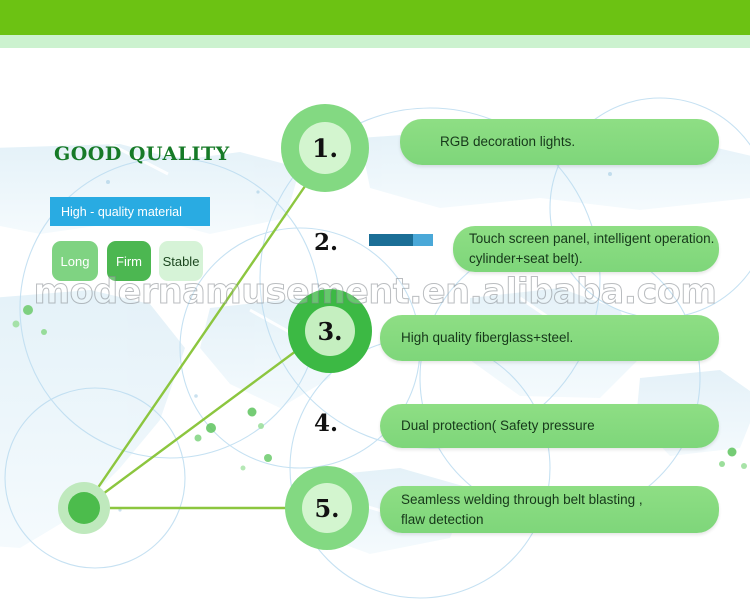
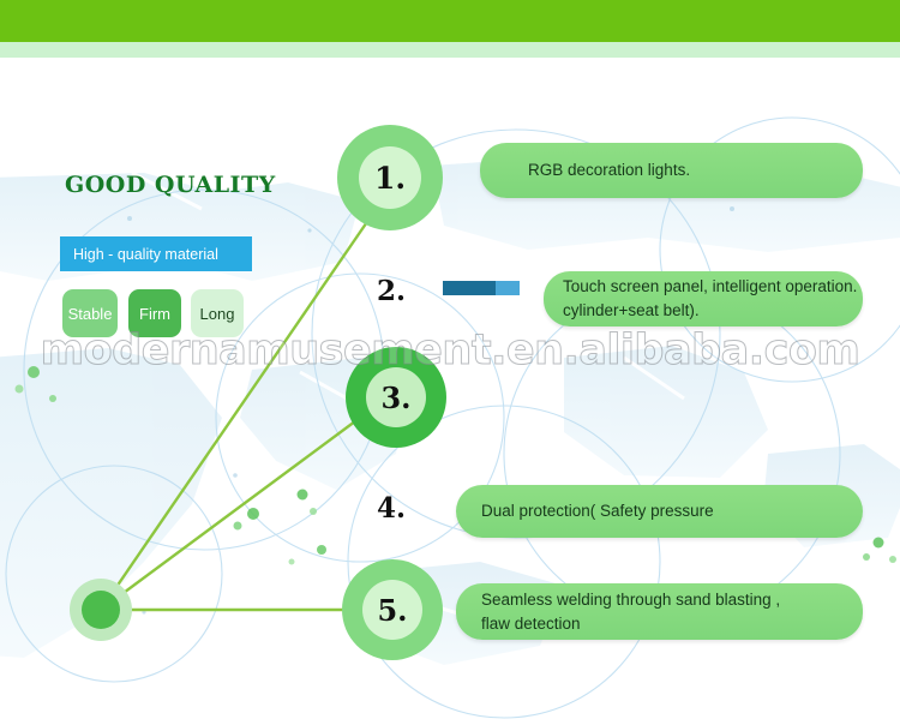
  GOOD QUALITY
  High - quality material
- Long
+ Stable
  Firm
- Stable
+ Long
  1.
  2.
  3.
  4.
  5.
  RGB decoration lights.
  Touch screen panel, intelligent operation.
  cylinder+seat belt).
- High quality fiberglass+steel.
  Dual protection( Safety pressure
- Seamless welding through belt blasting ,
+ Seamless welding through sand blasting ,
  flaw detection
  modernamusement.en.alibaba.com
